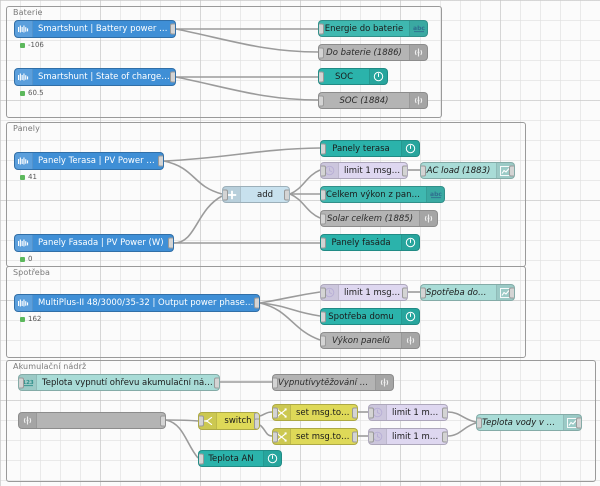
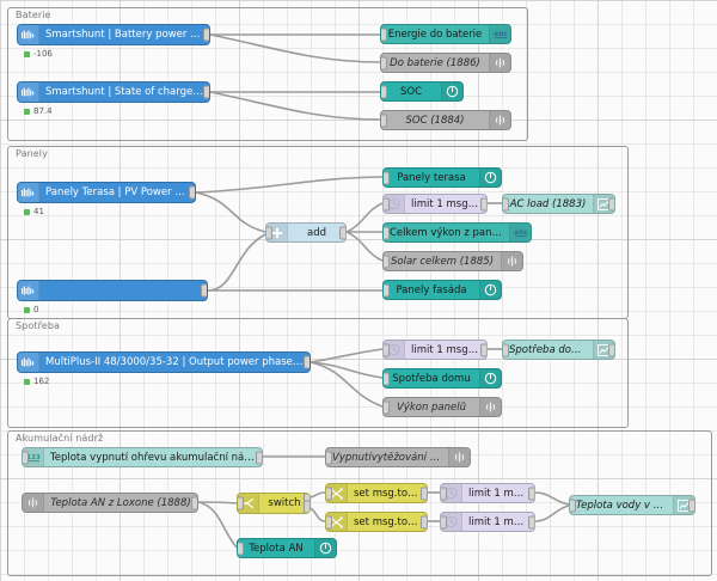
  Baterie
  Panely
  Spotřeba
  Akumulační nádrž
  Smartshunt | Battery power (W
  -106
  Energie do baterie
  Do baterie (1886)
  Smartshunt | State of charge (
- 60.5
+ 87.4
  SOC
  SOC (1884)
  Panely Terasa | PV Power (W
  41
  Panely terasa
  limit 1 msg/m
  AC load (1883)
  add
  Celkem výkon z panelů
  Solar celkem (1885)
- Panely Fasada | PV Power (W)
  0
  Panely fasáda
  MultiPlus-II 48/3000/35-32 | Output power phase 1
  162
  limit 1 msg/m
  Spotřeba domu
  Spotřeba domu
  Výkon panelů
  Teplota vypnutí ohřevu akumulační nádo
  Vypnutívytěžování (18
+ Teplota AN z Loxone (1888)
  switch
  set msg.topi
  limit 1 msg
  set msg.topi
  limit 1 msg
  Teplota vody v AN
  Teplota AN
